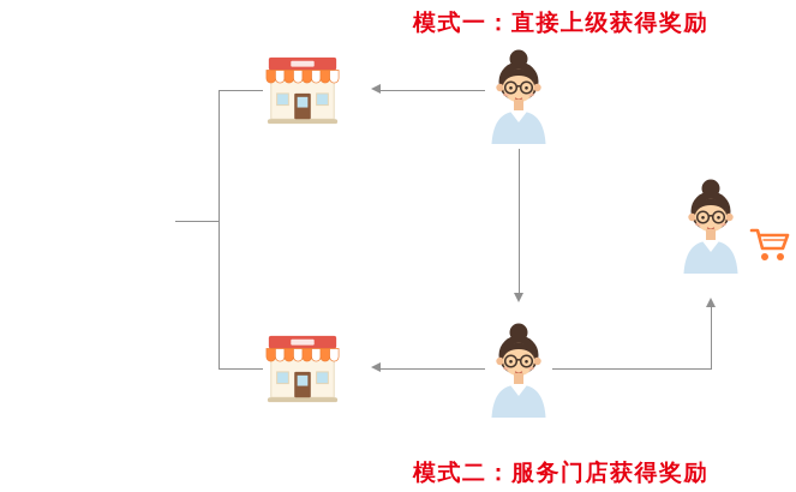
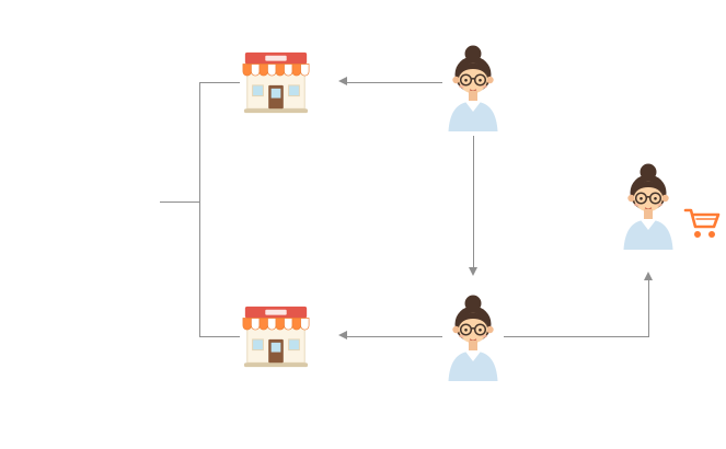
- 模式一：直接上级获得奖励
- 模式二：服务门店获得奖励
